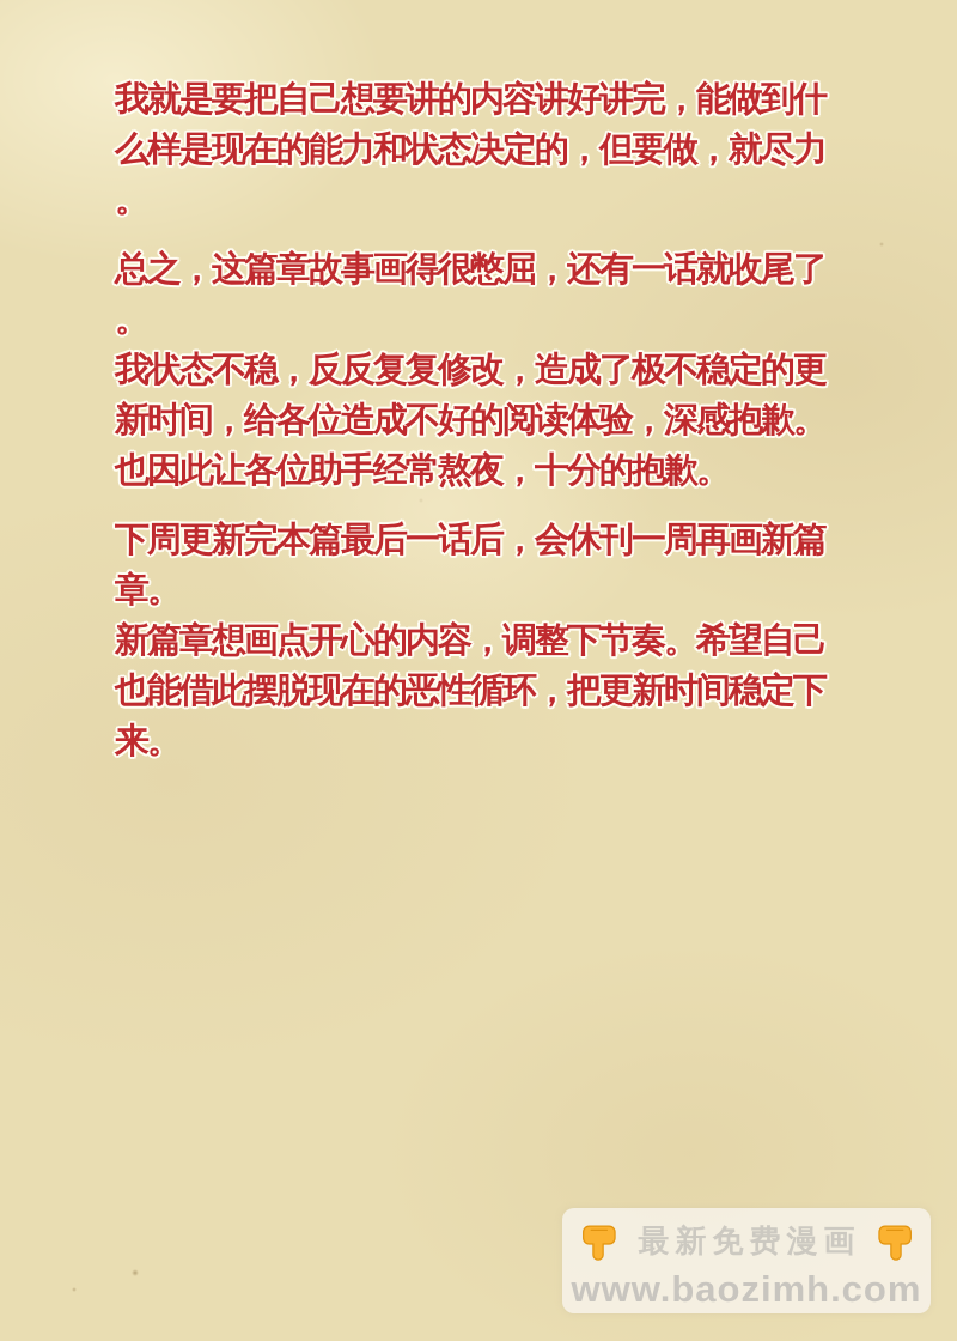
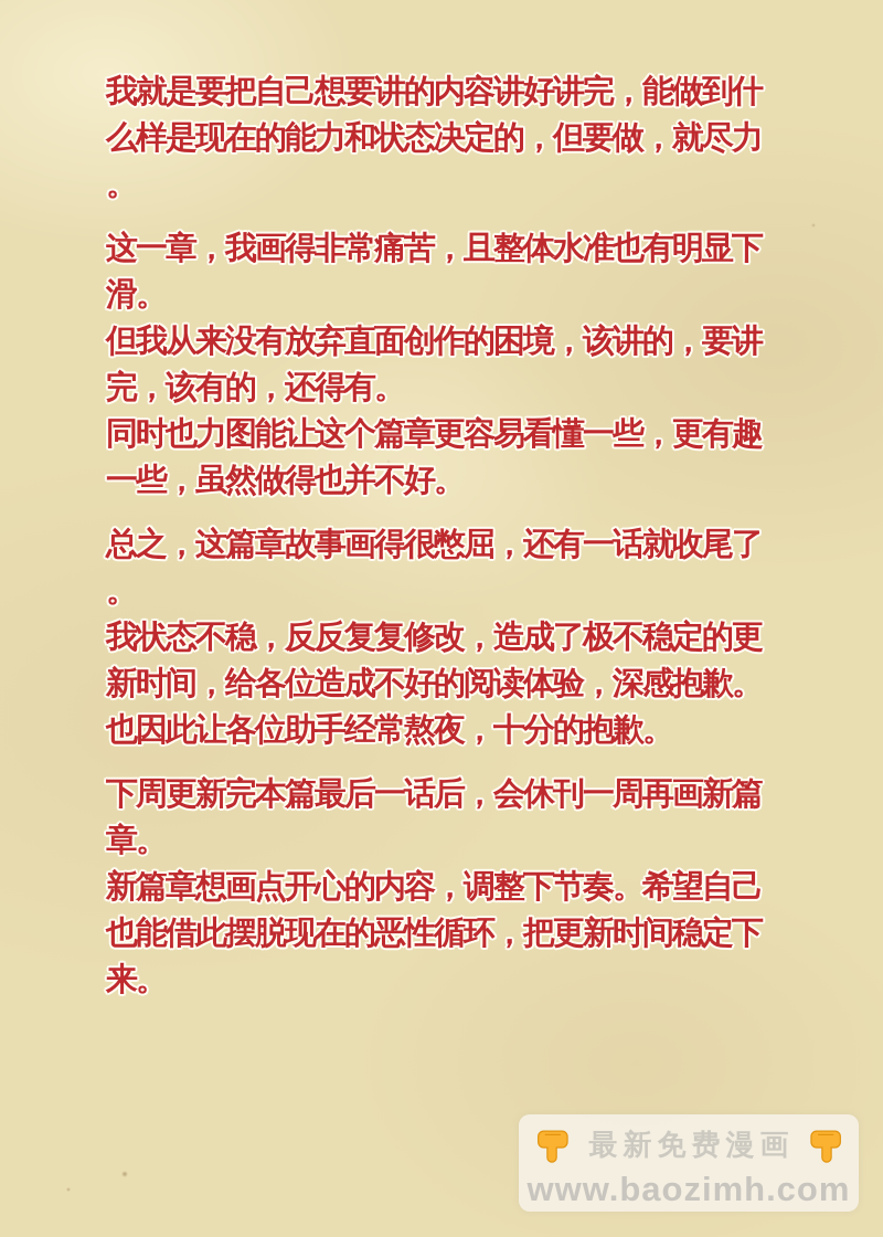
  我就是要把自己想要讲的内容讲好讲完，能做到什
  么样是现在的能力和状态决定的，但要做，就尽力
  。
+ 这一章，我画得非常痛苦，且整体水准也有明显下
+ 滑。
+ 但我从来没有放弃直面创作的困境，该讲的，要讲
+ 完，该有的，还得有。
+ 同时也力图能让这个篇章更容易看懂一些，更有趣
+ 一些，虽然做得也并不好。
  总之，这篇章故事画得很憋屈，还有一话就收尾了
  。
  我状态不稳，反反复复修改，造成了极不稳定的更
  新时间，给各位造成不好的阅读体验，深感抱歉。
  也因此让各位助手经常熬夜，十分的抱歉。
  下周更新完本篇最后一话后，会休刊一周再画新篇
  章。
  新篇章想画点开心的内容，调整下节奏。希望自己
  也能借此摆脱现在的恶性循环，把更新时间稳定下
  来。
  最新免费漫画
  www.baozimh.com
